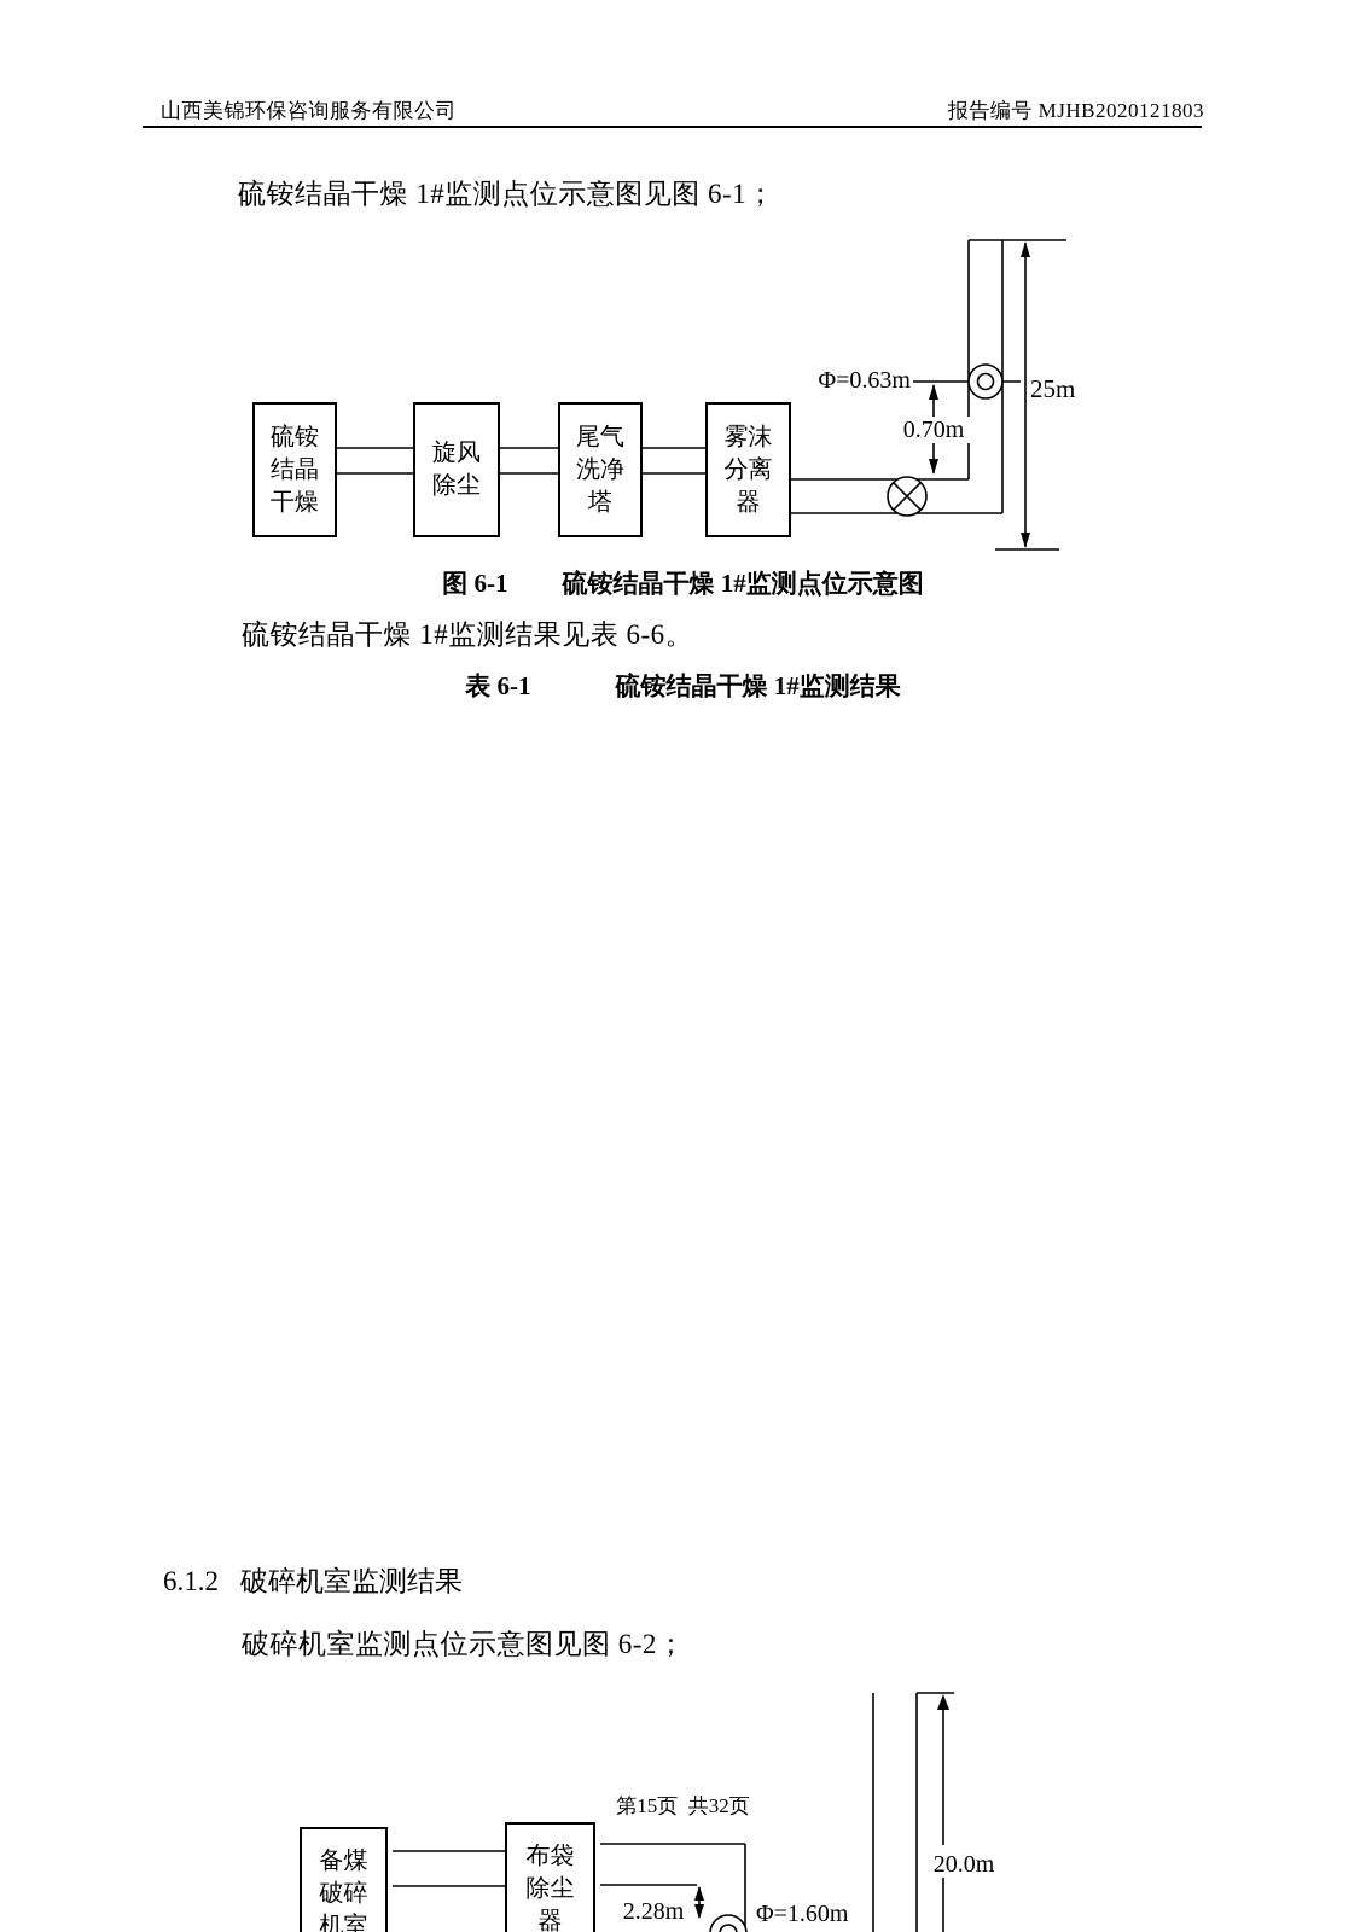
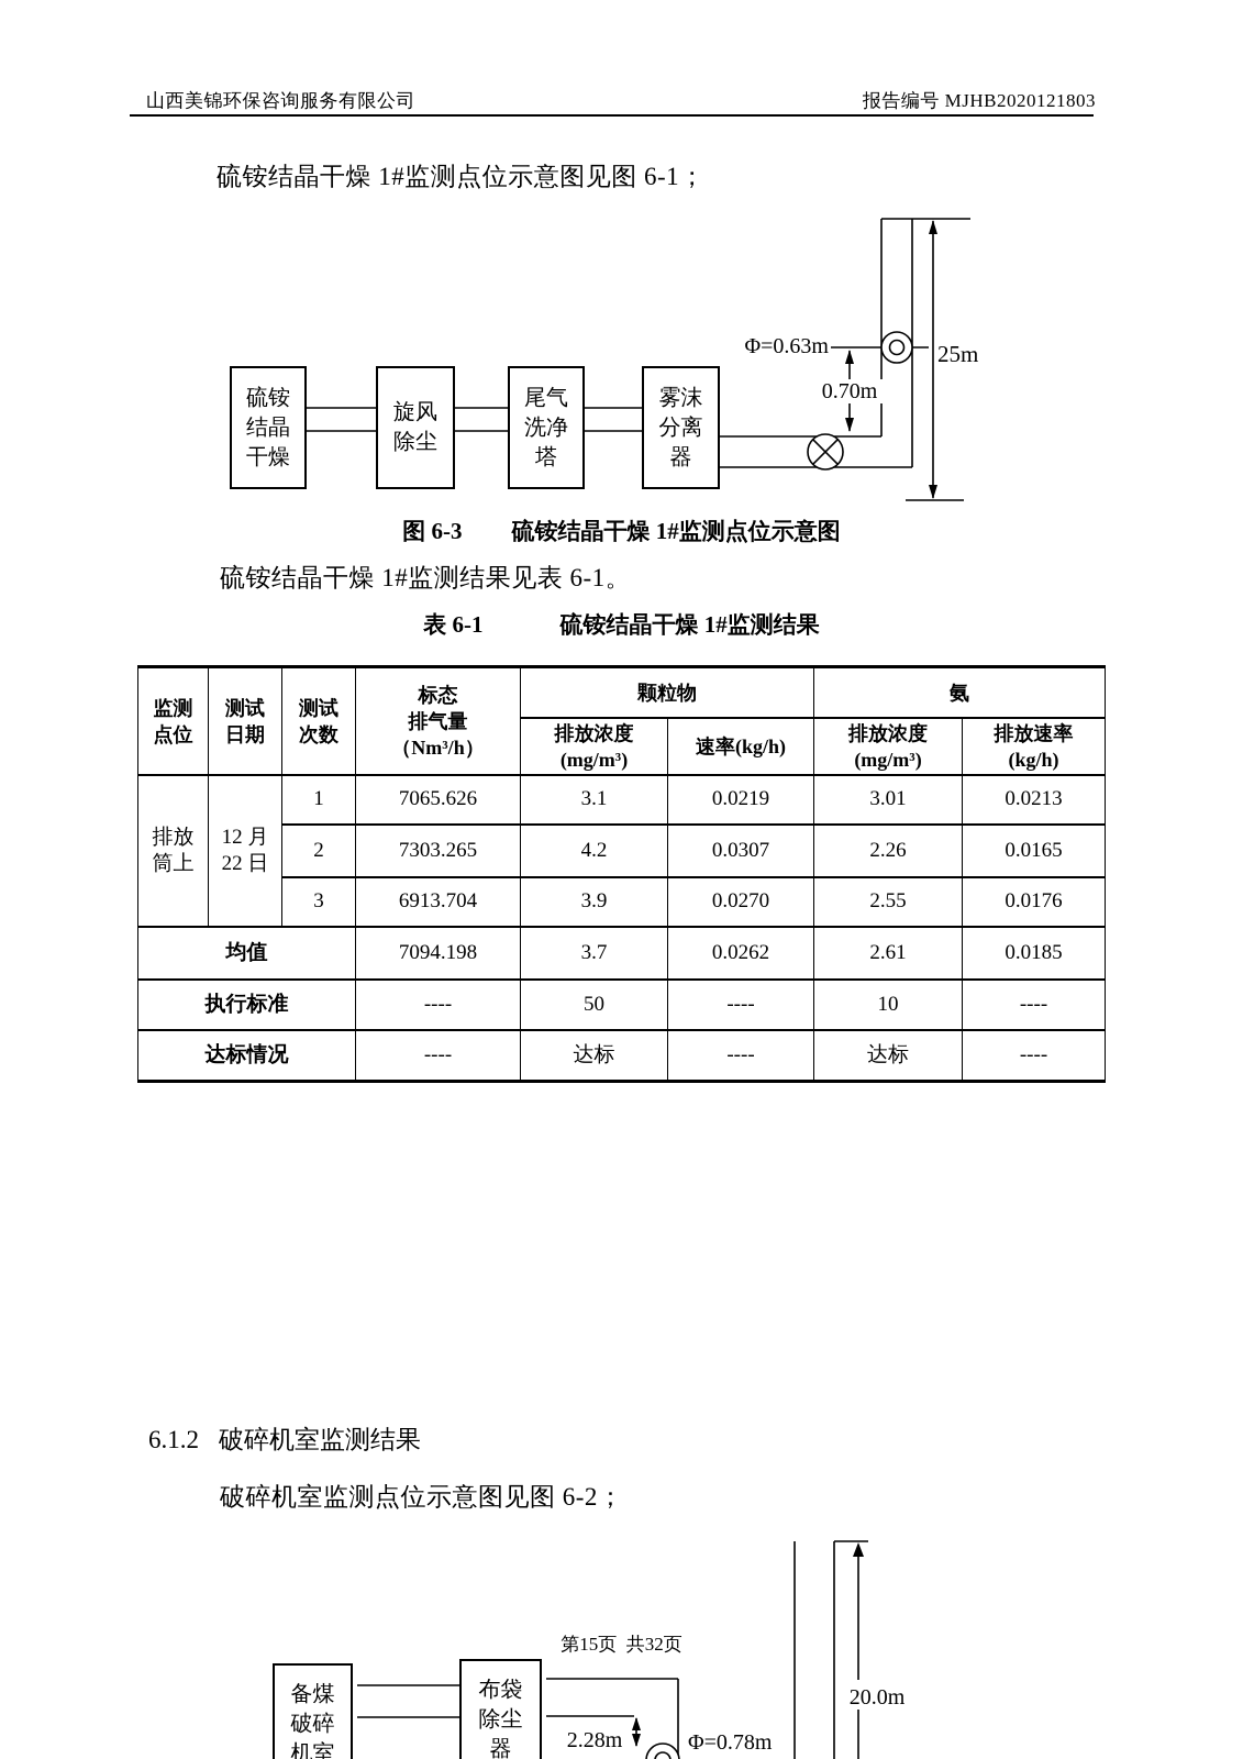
  山西美锦环保咨询服务有限公司
  报告编号 MJHB2020121803
  硫铵结晶干燥 1#监测点位示意图见图 6-1；
  硫铵
  结晶
  干燥
  旋风
  除尘
  尾气
  洗净
  塔
  雾沫
  分离
  器
  Φ=0.63m
  0.70m
  25m
- 图 6-1
+ 图 6-3
  硫铵结晶干燥 1#监测点位示意图
- 硫铵结晶干燥 1#监测结果见表 6-6。
+ 硫铵结晶干燥 1#监测结果见表 6-1。
  表 6-1
  硫铵结晶干燥 1#监测结果
+ 监测 点位	测试 日期	测试 次数	标态 排气量 （Nm³/h）	颗粒物	氨
+ 排放浓度 (mg/m³)	速率(kg/h)	排放浓度 (mg/m³)	排放速率 (kg/h)
+ 排放 筒上	12 月 22 日	1	7065.626	3.1	0.0219	3.01	0.0213
+ 2	7303.265	4.2	0.0307	2.26	0.0165
+ 3	6913.704	3.9	0.0270	2.55	0.0176
+ 均值	7094.198	3.7	0.0262	2.61	0.0185
+ 执行标准	----	50	----	10	----
+ 达标情况	----	达标	----	达标	----
  6.1.2 破碎机室监测结果
  破碎机室监测点位示意图见图 6-2；
  第15页 共32页
  备煤
  破碎
  机室
  布袋
  除尘
  器
  2.28m
- Φ=1.60m
+ Φ=0.78m
  20.0m
